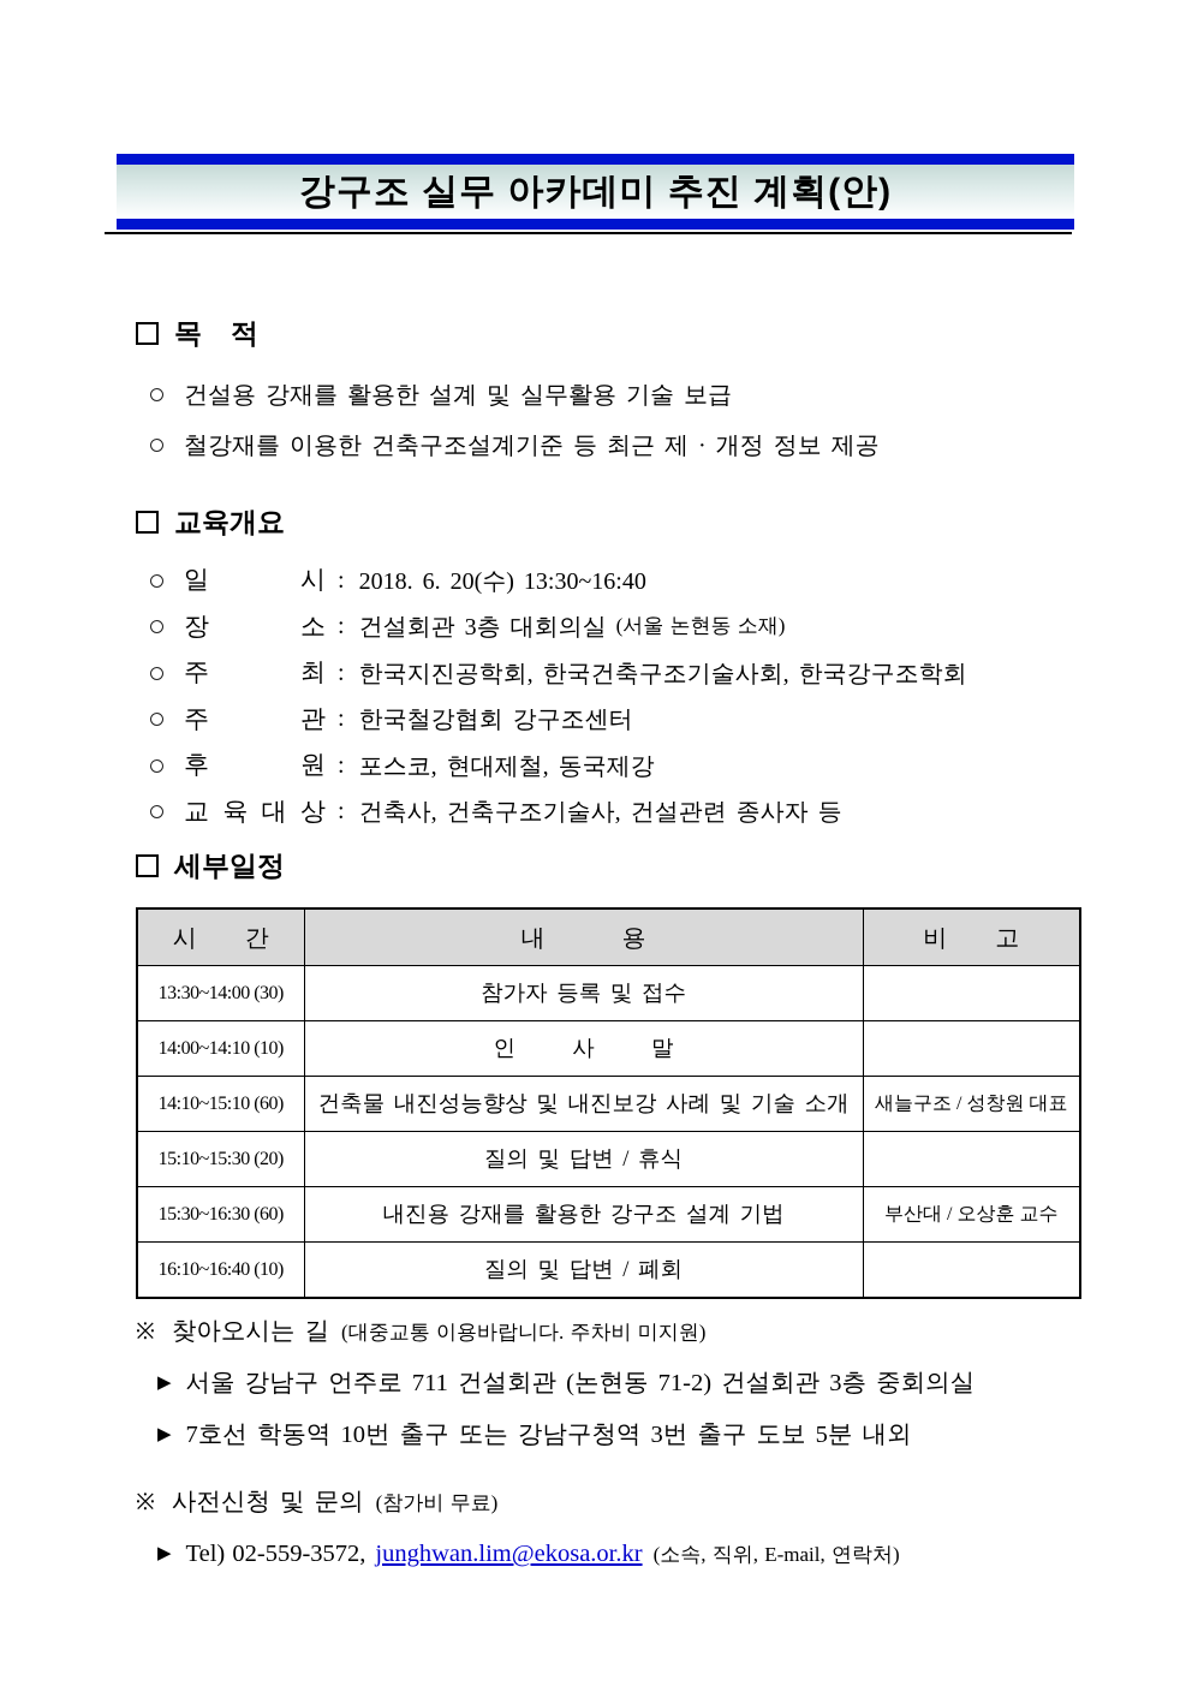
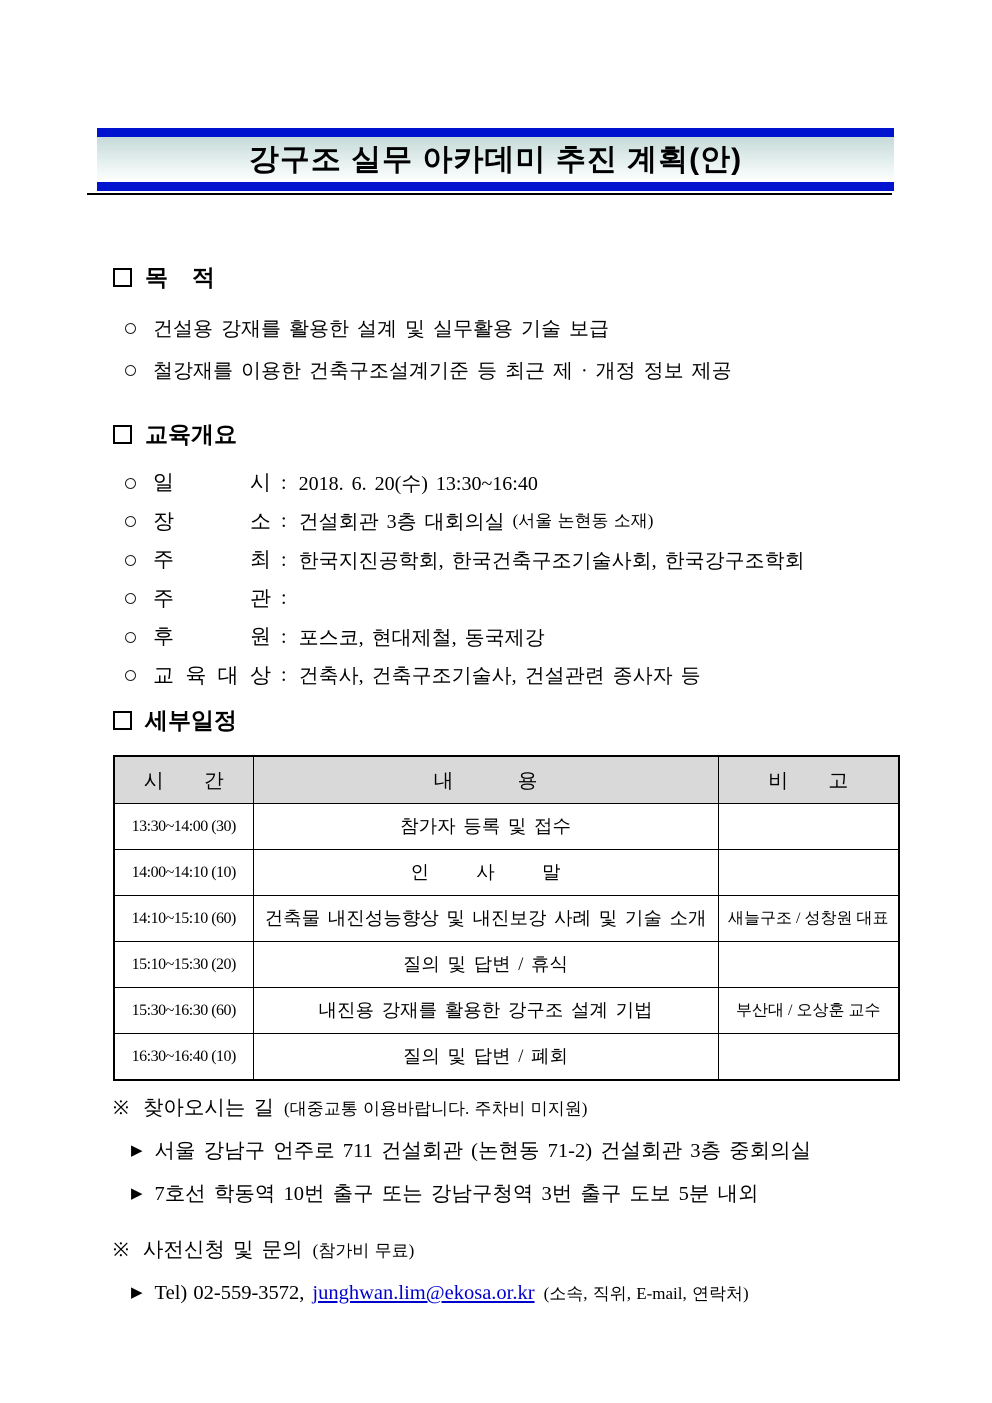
  강구조 실무 아카데미 추진 계획(안)
  목
  적
  건설용 강재를 활용한 설계 및 실무활용 기술 보급
  철강재를 이용한 건축구조설계기준 등 최근 제 · 개정 정보 제공
  교육개요
  일
  시
  :
  2018. 6. 20(수) 13:30~16:40
  장
  소
  :
  건설회관 3층 대회의실
  (서울 논현동 소재)
  주
  최
  :
  한국지진공학회, 한국건축구조기술사회, 한국강구조학회
  주
  관
  :
- 한국철강협회 강구조센터
  후
  원
  :
  포스코, 현대제철, 동국제강
  교
  육
  대
  상
  :
  건축사, 건축구조기술사, 건설관련 종사자 등
  세부일정
  시 간	내 용	비 고
  13:30~14:00 (30)	참가자 등록 및 접수
  14:00~14:10 (10)	인 사 말
  14:10~15:10 (60)	건축물 내진성능향상 및 내진보강 사례 및 기술 소개	새늘구조 / 성창원 대표
  15:10~15:30 (20)	질의 및 답변 / 휴식
  15:30~16:30 (60)	내진용 강재를 활용한 강구조 설계 기법	부산대 / 오상훈 교수
- 16:10~16:40 (10)	질의 및 답변 / 폐회
+ 16:30~16:40 (10)	질의 및 답변 / 폐회
  ※
  찾아오시는 길
  (대중교통 이용바랍니다. 주차비 미지원)
  ▶
  서울 강남구 언주로 711 건설회관 (논현동 71-2) 건설회관 3층 중회의실
  ▶
  7호선 학동역 10번 출구 또는 강남구청역 3번 출구 도보 5분 내외
  ※
  사전신청 및 문의
  (참가비 무료)
  ▶
  Tel) 02-559-3572,
  junghwan.lim@ekosa.or.kr
  (소속, 직위, E-mail, 연락처)
